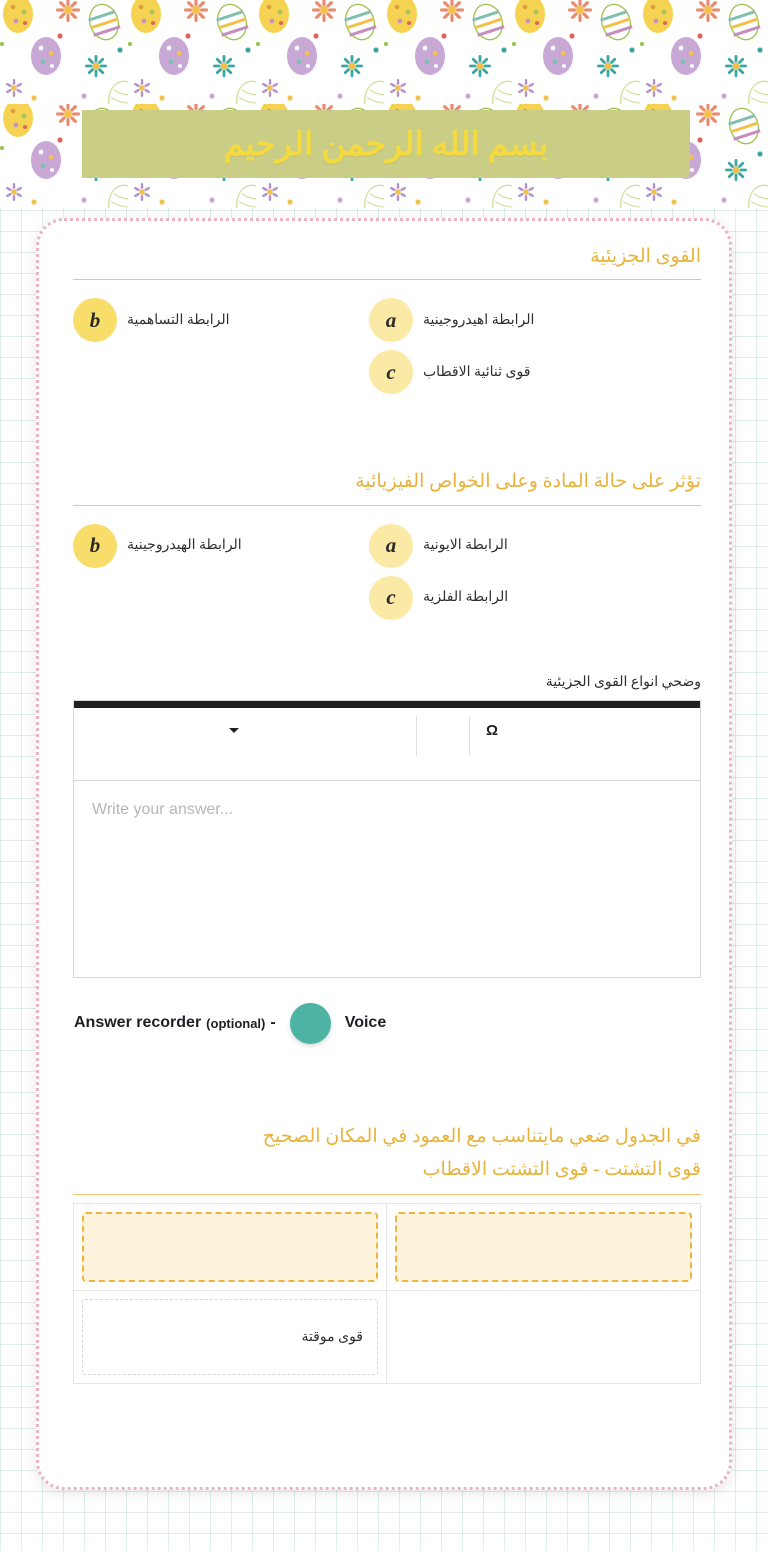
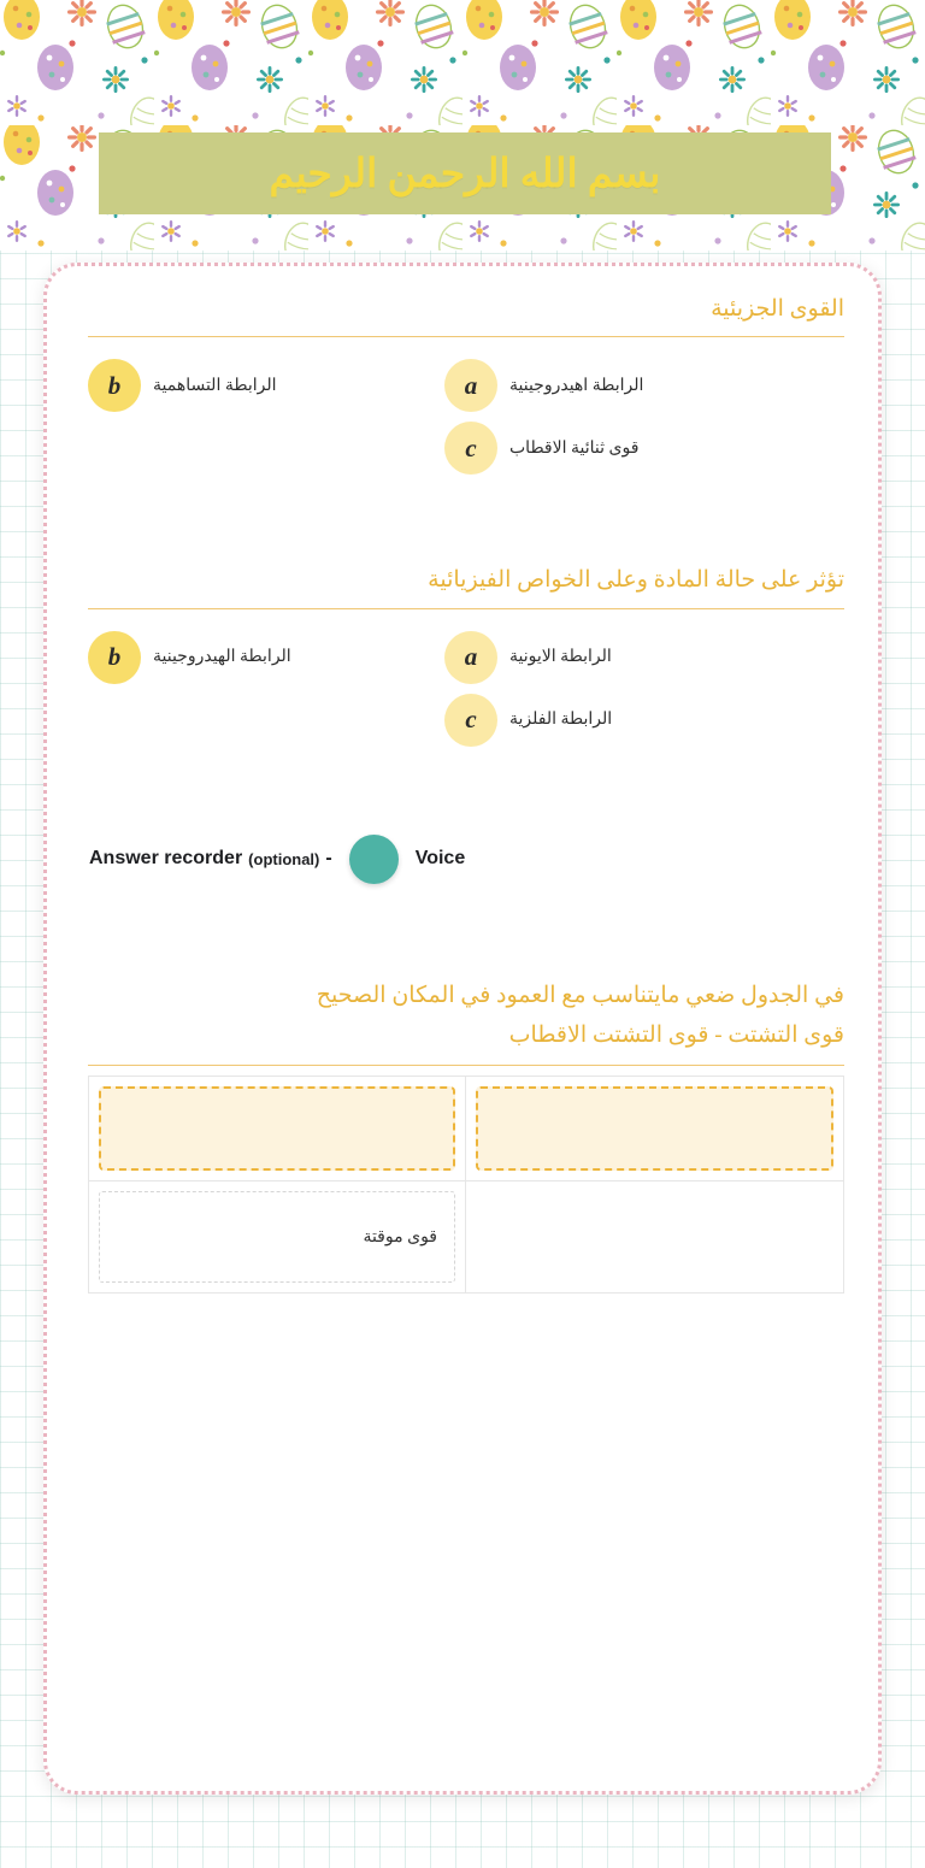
  بسم الله الرحمن الرحيم
  القوى الجزيئية
  b
  الرابطة التساهمية
  a
  الرابطة اهيدروجينية
  c
  قوى ثنائية الاقطاب
  تؤثر على حالة المادة وعلى الخواص الفيزيائية
  b
  الرابطة الهيدروجينية
  a
  الرابطة الايونية
  c
  الرابطة الفلزية
- وضحي انواع القوى الجزيئية
- Ω
- Write your answer...
  Answer recorder
  (optional)
  -
  Voice
  في الجدول ضعي مايتناسب مع العمود في المكان الصحيح
  قوى التشتت - قوى التشتت الاقطاب
  قوى موقتة
